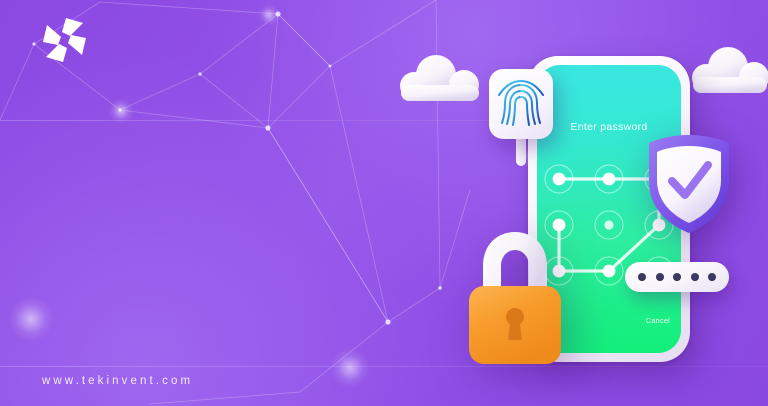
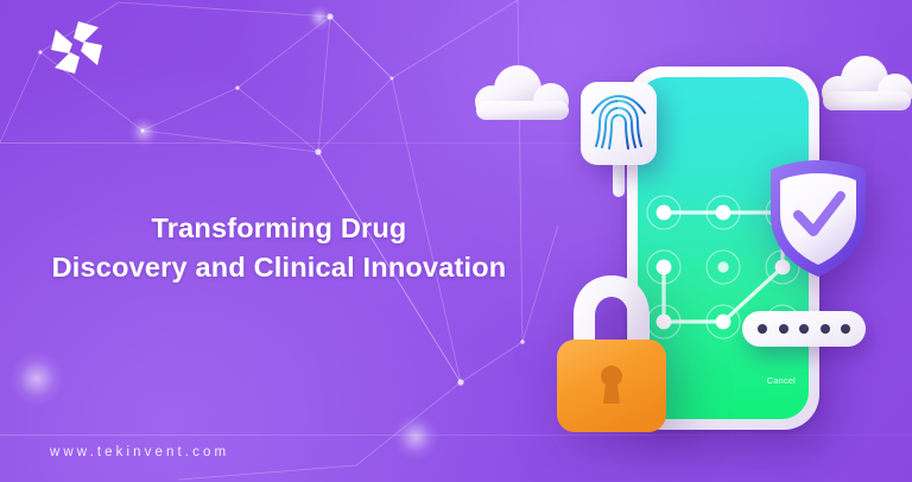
+ Transforming Drug
+ Discovery and Clinical Innovation
  www.tekinvent.com
- Enter password
  Cancel
